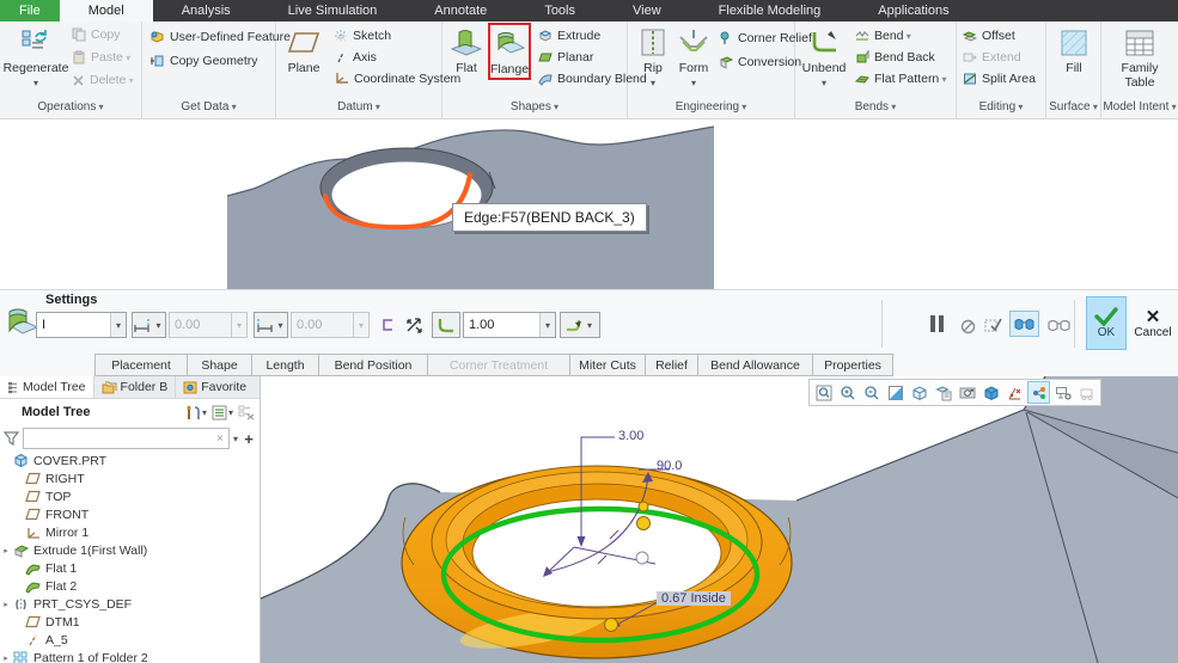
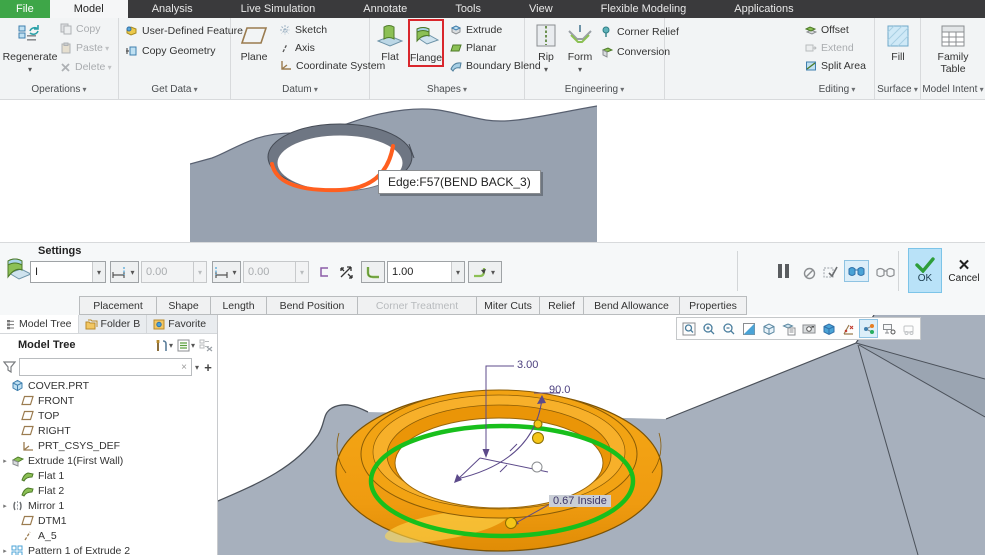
  File
  Model
  Analysis
  Live Simulation
  Annotate
  Tools
  View
  Flexible Modeling
  Applications
  Regenerate
  Copy
  Paste
  Delete
  Operations
  User-Defined Feature
  Copy Geometry
  Get Data
  Plane
  Sketch
  Axis
  Coordinate System
  Datum
  Flat
  Flange
  Extrude
  Planar
  Boundary Blend
  Shapes
  Rip
  Form
  Corner Relief
  Conversion
  Engineering
- Unbend
- Bend
- Bend Back
- Flat Pattern
- Bends
  Offset
  Extend
  Split Area
  Editing
  Fill
  Surface
  Family Table
  Model Intent
  Edge:F57(BEND BACK_3)
  Settings
  I
  0.00
  0.00
  1.00
  OK
  ✕
  Cancel
  Placement
  Shape
  Length
  Bend Position
  Corner Treatment
  Miter Cuts
  Relief
  Bend Allowance
  Properties
  Model Tree
  Folder B
  Favorite
  Model Tree
  COVER.PRT
- RIGHT
+ FRONT
  TOP
- FRONT
+ RIGHT
- Mirror 1
+ PRT_CSYS_DEF
  Extrude 1(First Wall)
  Flat 1
  Flat 2
- PRT_CSYS_DEF
+ Mirror 1
  DTM1
  A_5
- Pattern 1 of Folder 2
+ Pattern 1 of Extrude 2
  3.00
  90.0
  0.67 Inside
